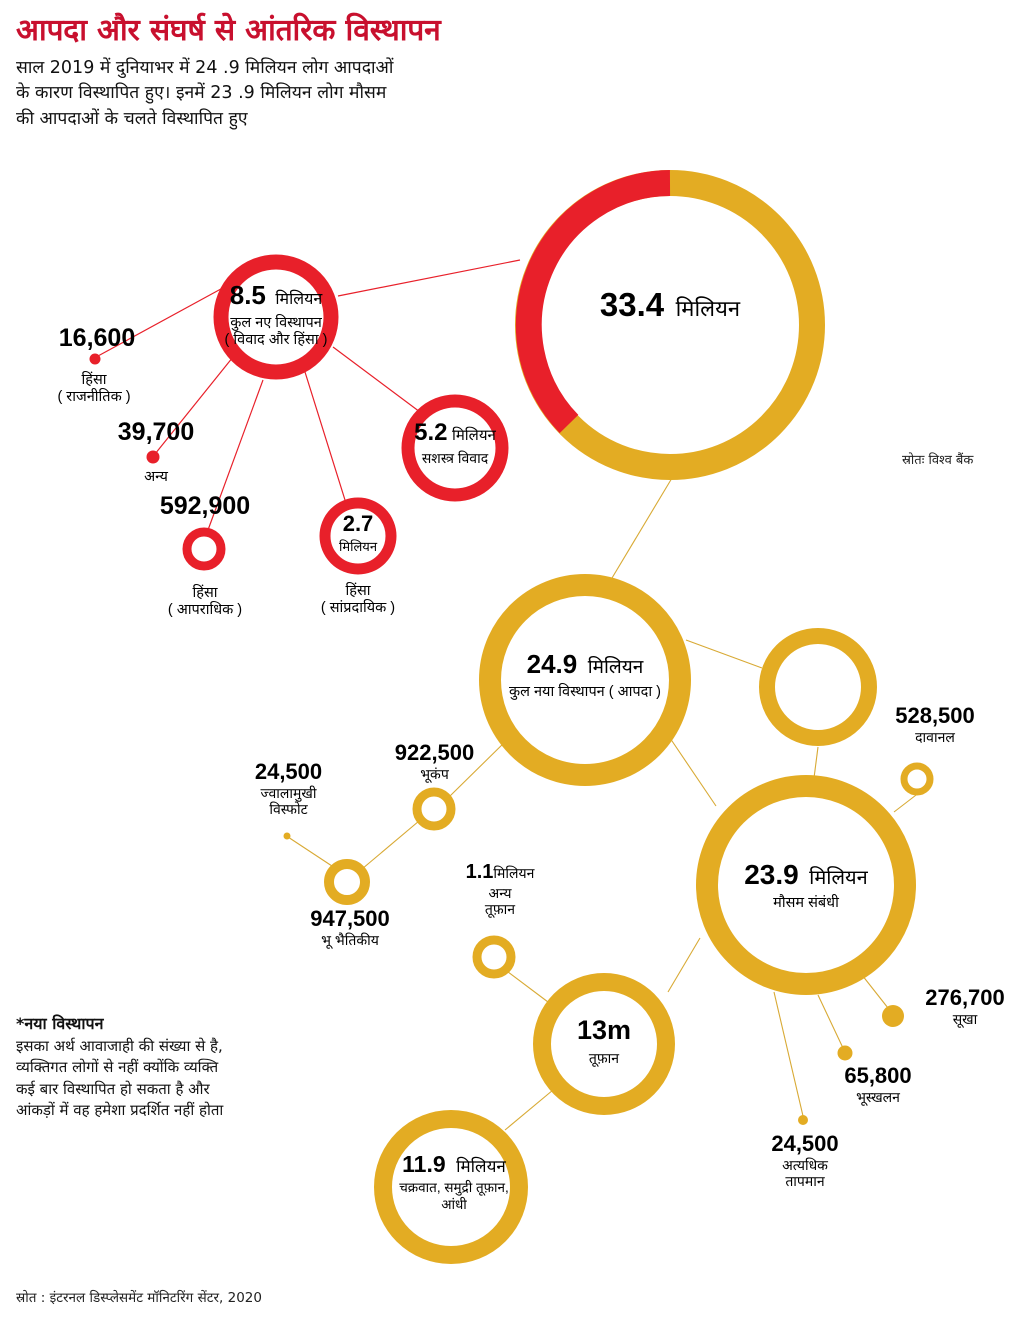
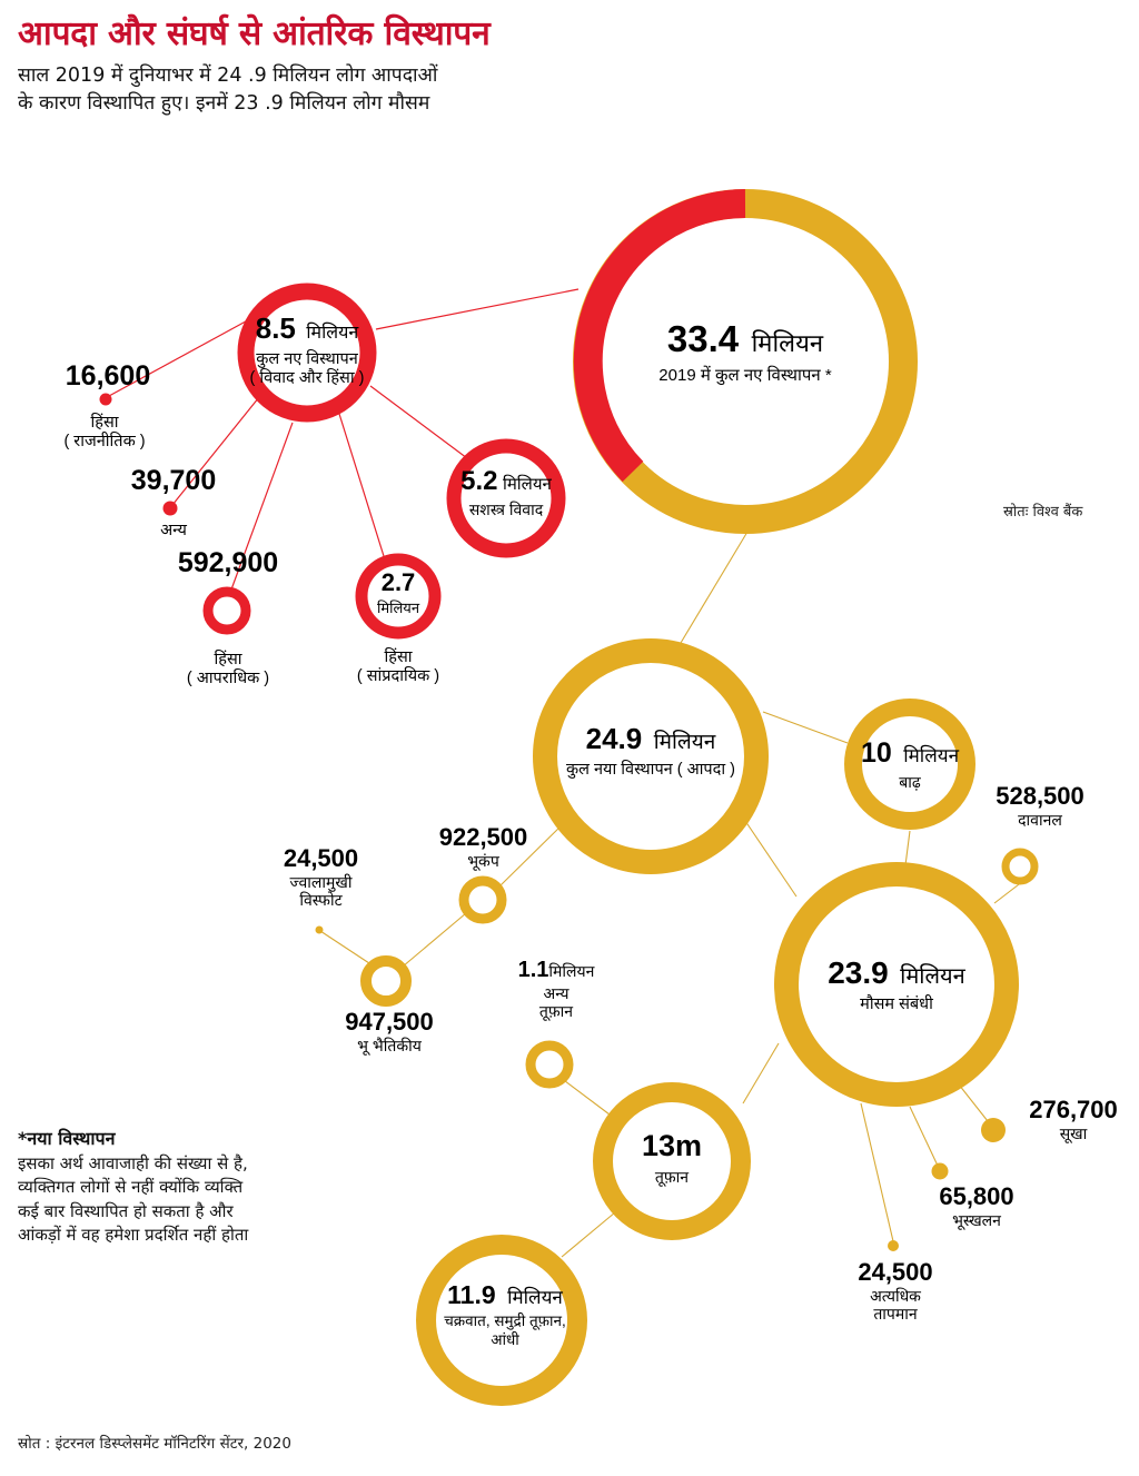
  आपदा और संघर्ष से आंतरिक विस्थापन
  साल 2019 में दुनियाभर में 24 .9 मिलियन लोग आपदाओं
  के कारण विस्थापित हुए। इनमें 23 .9 मिलियन लोग मौसम
- की आपदाओं के चलते विस्थापित हुए
  33.4 मिलियन
+ 2019 में कुल नए विस्थापन *
  8.5 मिलियन
  कुल नए विस्थापन
  ( विवाद और हिंसा )
  5.2 मिलियन
  सशस्त्र विवाद
  2.7
  मिलियन
  हिंसा
  ( सांप्रदायिक )
  24.9 मिलियन
  कुल नया विस्थापन ( आपदा )
+ 10 मिलियन
+ बाढ़
  23.9 मिलियन
  मौसम संबंधी
  13m
  तूफ़ान
  11.9 मिलियन
  चक्रवात, समुद्री तूफ़ान,
  आंधी
  16,600
  हिंसा
  ( राजनीतिक )
  39,700
  अन्य
  592,900
  हिंसा
  ( आपराधिक )
  24,500
  ज्वालामुखी
  विस्फोट
  922,500
  भूकंप
  947,500
  भू भैतिकीय
  1.1मिलियन
  अन्य
  तूफ़ान
  528,500
  दावानल
  276,700
  सूखा
  65,800
  भूस्खलन
  24,500
  अत्यधिक
  तापमान
  *नया विस्थापन
  इसका अर्थ आवाजाही की संख्या से है,
  व्यक्तिगत लोगों से नहीं क्योंकि व्यक्ति
  कई बार विस्थापित हो सकता है और
  आंकड़ों में वह हमेशा प्रदर्शित नहीं होता
  स्रोतः विश्व बैंक
  स्रोत : इंटरनल डिस्प्लेसमेंट मॉनिटरिंग सेंटर, 2020
